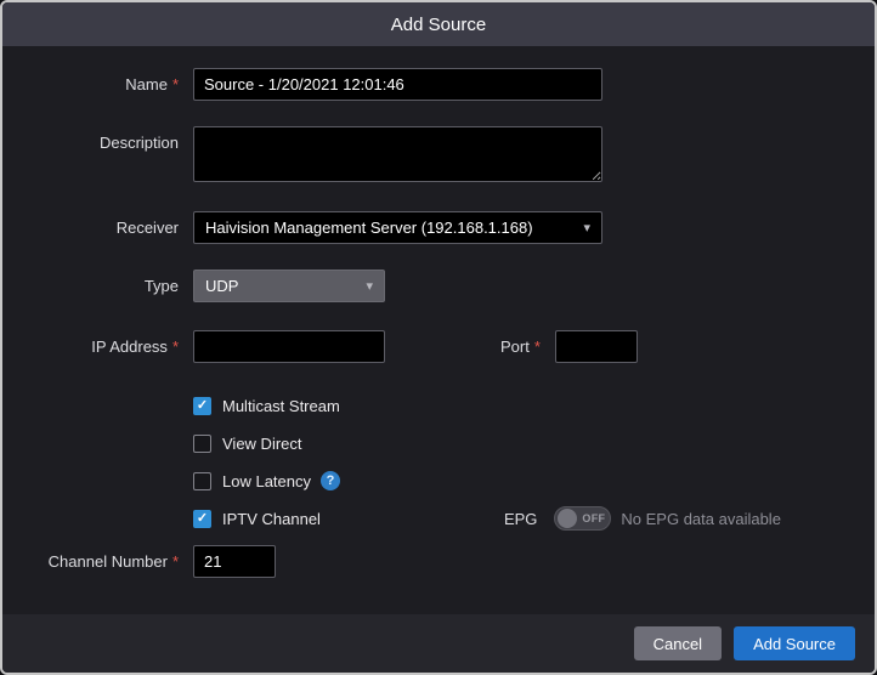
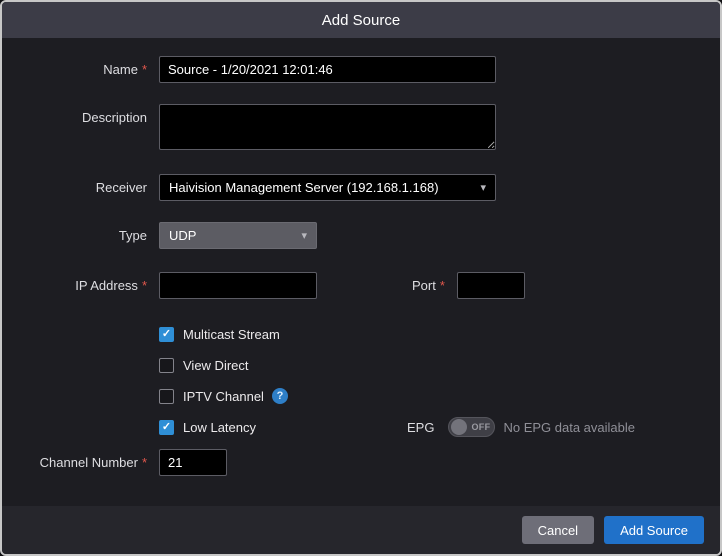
  Add Source
  Name
  *
  Source - 1/20/2021 12:01:46
  Description
  Receiver
  Haivision Management Server (192.168.1.168)
  ▾
  Type
  UDP
  ▾
  IP Address
  *
  Port
  *
  ✓
  Multicast Stream
  View Direct
- Low Latency
+ IPTV Channel
  ?
  ✓
- IPTV Channel
+ Low Latency
  EPG
  OFF
  No EPG data available
  Channel Number
  *
  21
  Cancel
  Add Source
